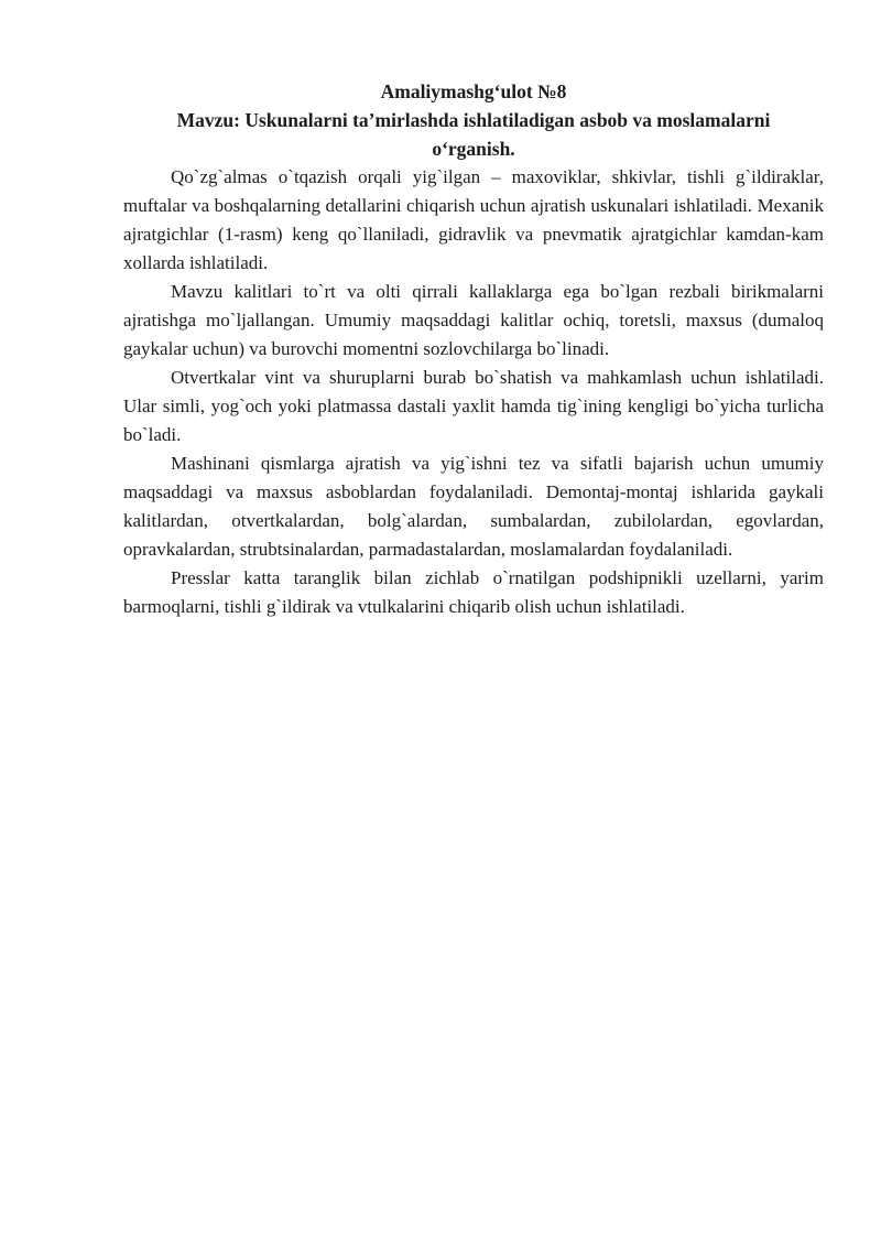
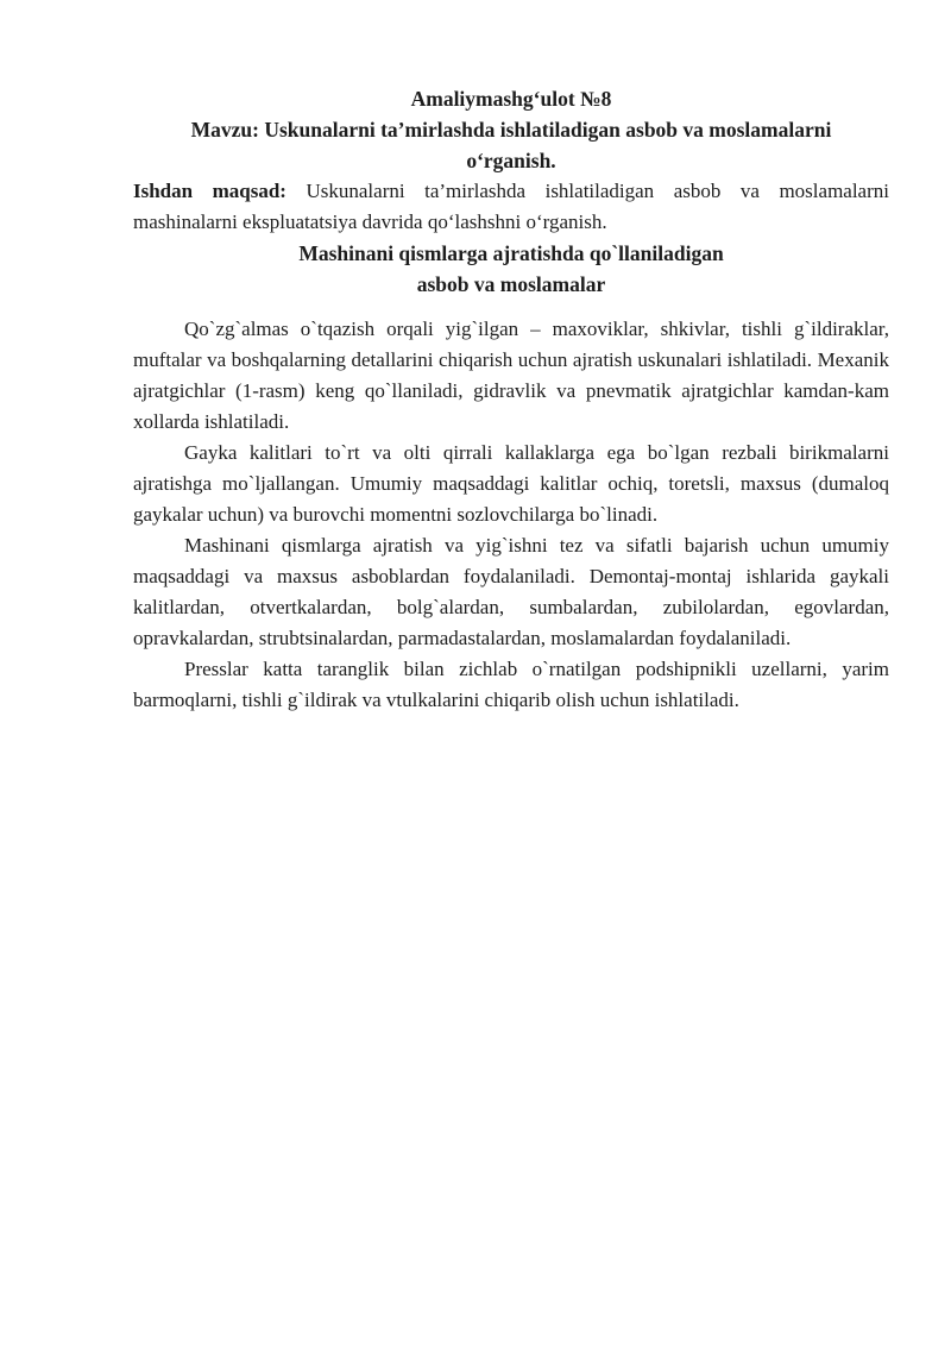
  Amaliymashg‘ulot №8
  Mavzu: Uskunalarni ta’mirlashda ishlatiladigan asbob va moslamalarni
  o‘rganish.
+ Ishdan maqsad: Uskunalarni ta’mirlashda ishlatiladigan asbob va moslamalarni mashinalarni ekspluatatsiya davrida qo‘lashshni o‘rganish.
+ Mashinani qismlarga ajratishda qo`llaniladigan
+ asbob va moslamalar
  Qo`zg`almas o`tqazish orqali yig`ilgan – maxoviklar, shkivlar, tishli g`ildiraklar, muftalar va boshqalarning detallarini chiqarish uchun ajratish uskunalari ishlatiladi. Mexanik ajratgichlar (1-rasm) keng qo`llaniladi, gidravlik va pnevmatik ajratgichlar kamdan-kam xollarda ishlatiladi.
- Mavzu kalitlari to`rt va olti qirrali kallaklarga ega bo`lgan rezbali birikmalarni ajratishga mo`ljallangan. Umumiy maqsaddagi kalitlar ochiq, toretsli, maxsus (dumaloq gaykalar uchun) va burovchi momentni sozlovchilarga bo`linadi.
+ Gayka kalitlari to`rt va olti qirrali kallaklarga ega bo`lgan rezbali birikmalarni ajratishga mo`ljallangan. Umumiy maqsaddagi kalitlar ochiq, toretsli, maxsus (dumaloq gaykalar uchun) va burovchi momentni sozlovchilarga bo`linadi.
- Otvertkalar vint va shuruplarni burab bo`shatish va mahkamlash uchun ishlatiladi. Ular simli, yog`och yoki platmassa dastali yaxlit hamda tig`ining kengligi bo`yicha turlicha bo`ladi.
  Mashinani qismlarga ajratish va yig`ishni tez va sifatli bajarish uchun umumiy maqsaddagi va maxsus asboblardan foydalaniladi. Demontaj-montaj ishlarida gaykali kalitlardan, otvertkalardan, bolg`alardan, sumbalardan, zubilolardan, egovlardan, opravkalardan, strubtsinalardan, parmadastalardan, moslamalardan foydalaniladi.
  Presslar katta taranglik bilan zichlab o`rnatilgan podshipnikli uzellarni, yarim barmoqlarni, tishli g`ildirak va vtulkalarini chiqarib olish uchun ishlatiladi.
